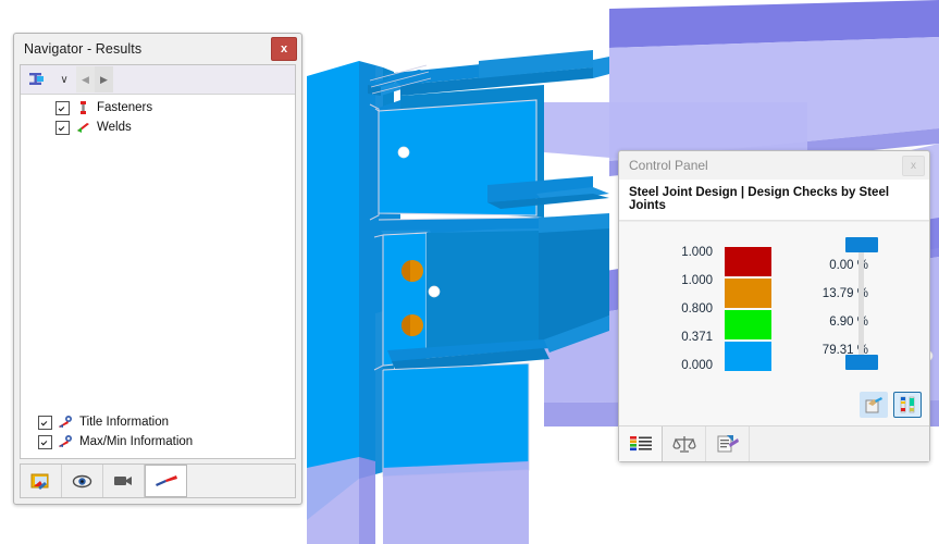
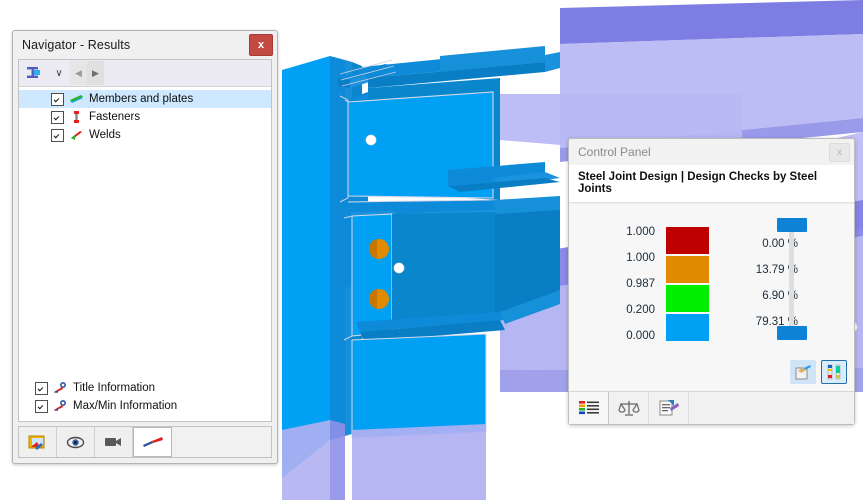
  Navigator - Results
  x
  ∨
  ◀
  ▶
+ Members and plates
  Fasteners
  Welds
  Title Information
  Max/Min Information
  Control Panel
  x
  Steel Joint Design | Design Checks by Steel Joints
  1.000
  1.000
- 0.800
+ 0.987
- 0.371
+ 0.200
  0.000
  0.00
  13.79
  6.90
  79.31
